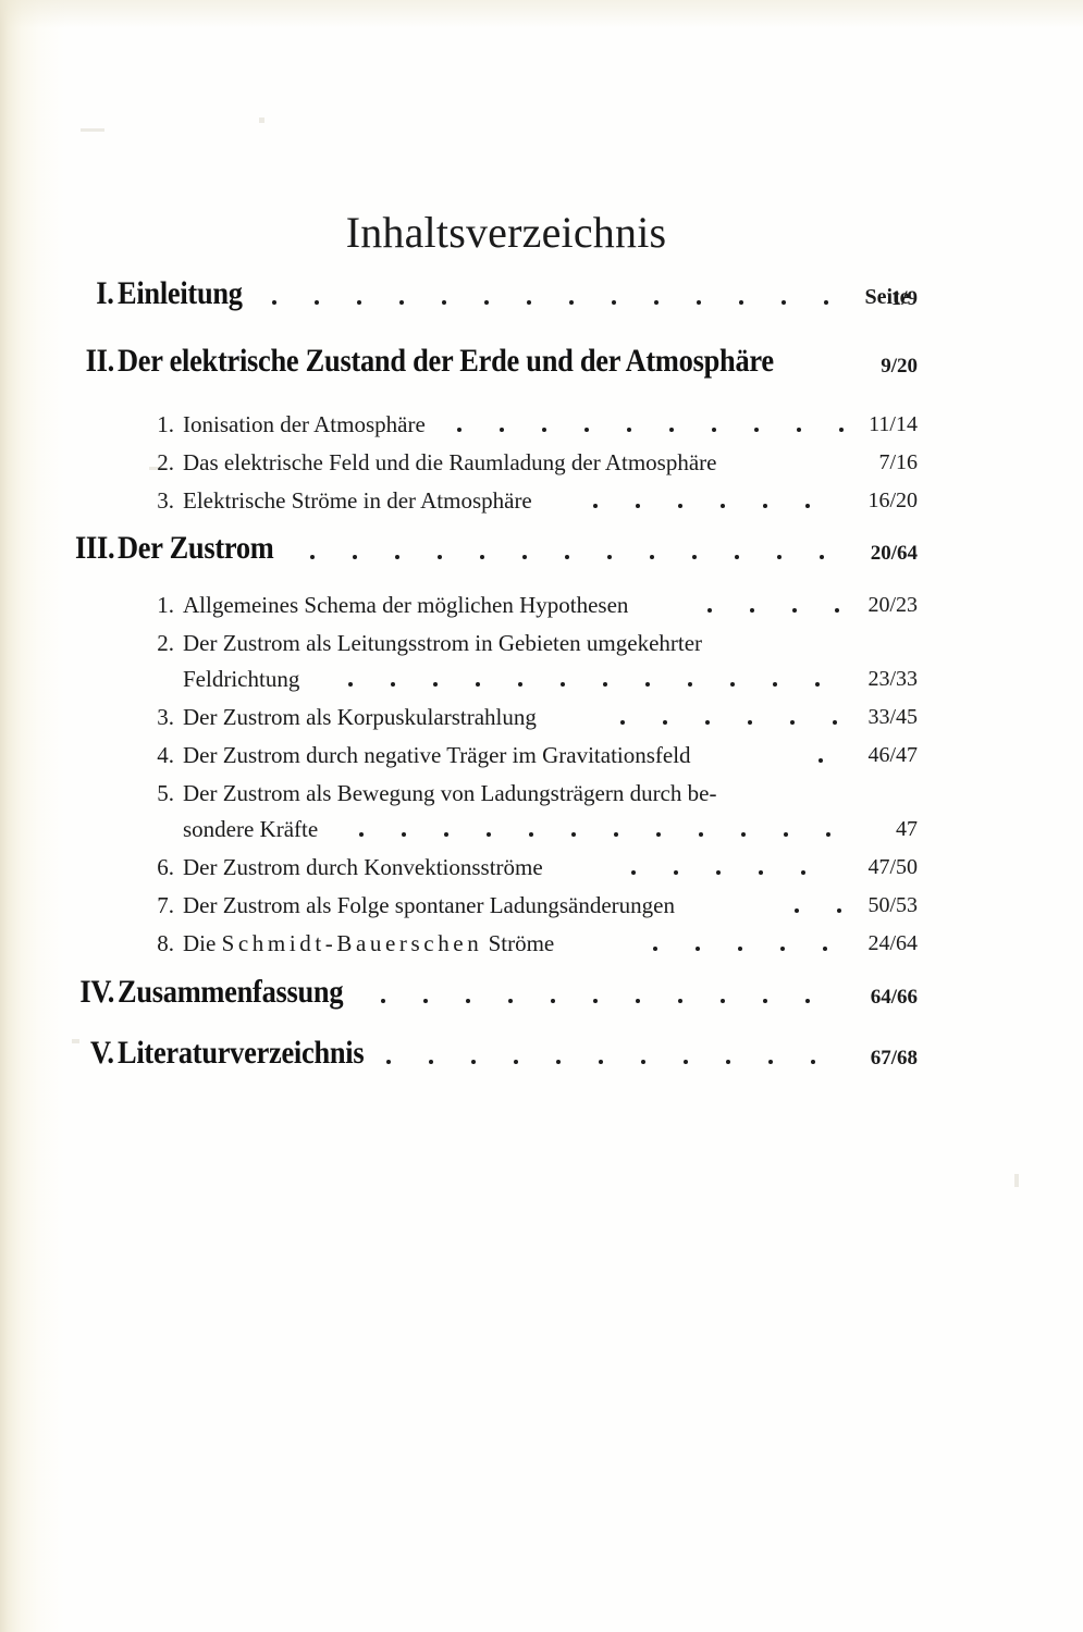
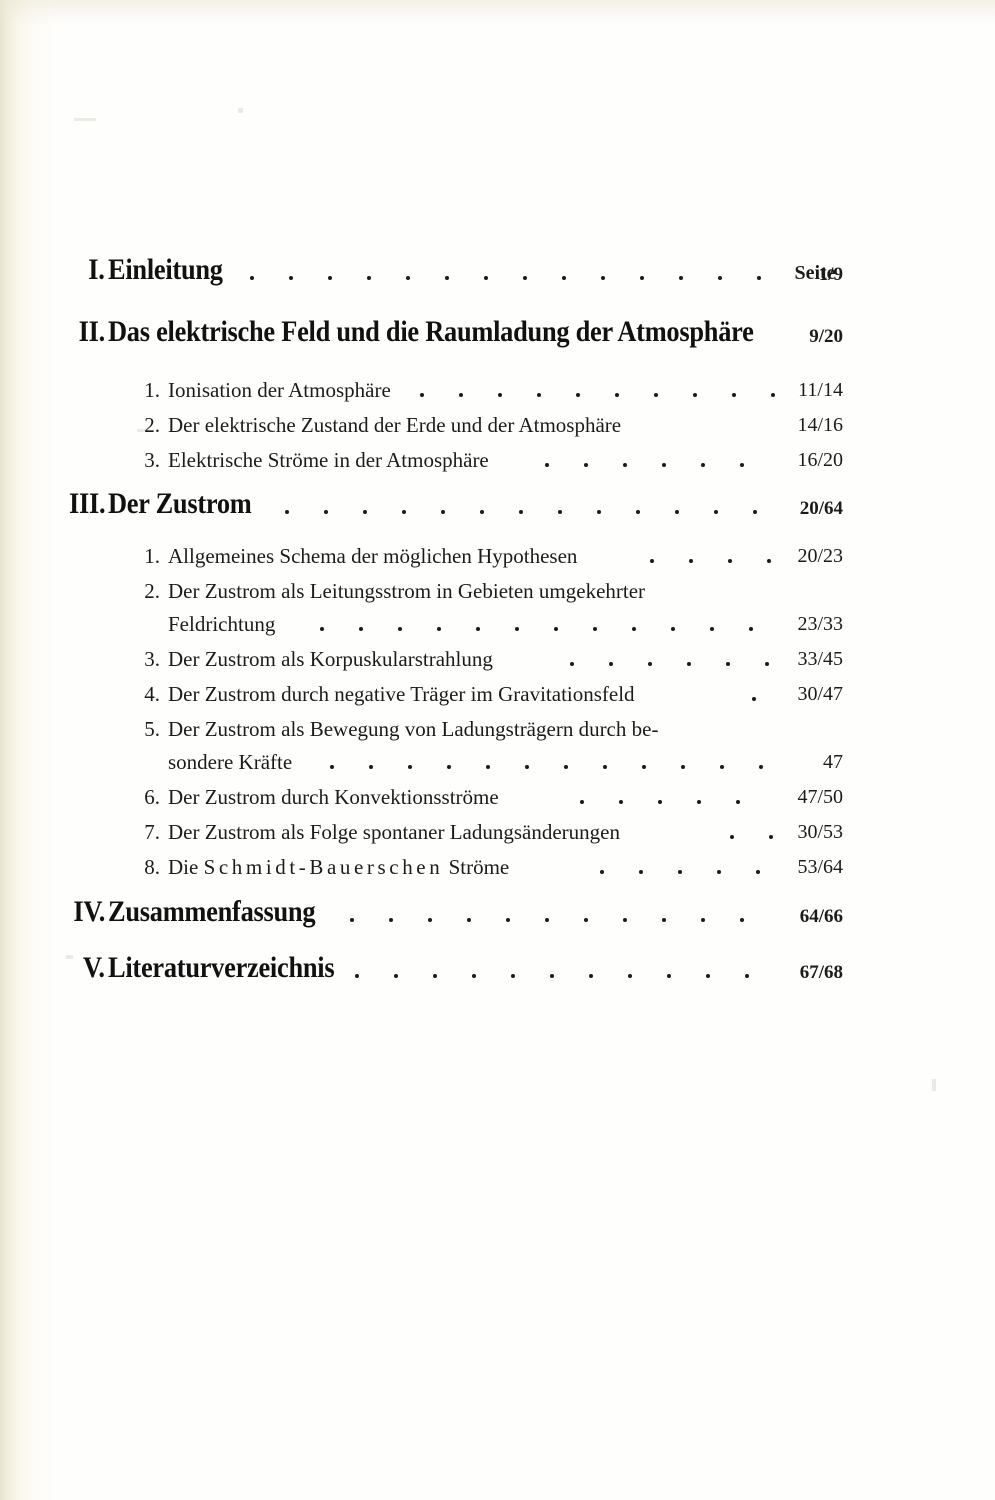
- Inhaltsverzeichnis
  Seite
  I.
  Einleitung
  1/9
  II.
- Der elektrische Zustand der Erde und der Atmosphäre
+ Das elektrische Feld und die Raumladung der Atmosphäre
  9/20
  1.
  Ionisation der Atmosphäre
  11/14
  2.
- Das elektrische Feld und die Raumladung der Atmosphäre
+ Der elektrische Zustand der Erde und der Atmosphäre
- 7/16
+ 14/16
  3.
  Elektrische Ströme in der Atmosphäre
  16/20
  III.
  Der Zustrom
  20/64
  1.
  Allgemeines Schema der möglichen Hypothesen
  20/23
  2.
  Der Zustrom als Leitungsstrom in Gebieten umgekehrter
  Feldrichtung
  23/33
  3.
  Der Zustrom als Korpuskularstrahlung
  33/45
  4.
  Der Zustrom durch negative Träger im Gravitationsfeld
- 46/47
+ 30/47
  5.
  Der Zustrom als Bewegung von Ladungsträgern durch be-
  sondere Kräfte
  47
  6.
  Der Zustrom durch Konvektionsströme
  47/50
  7.
  Der Zustrom als Folge spontaner Ladungsänderungen
- 50/53
+ 30/53
  8.
  Die Schmidt-Bauerschen Ströme
- 24/64
+ 53/64
  IV.
  Zusammenfassung
  64/66
  V.
  Literaturverzeichnis
  67/68
